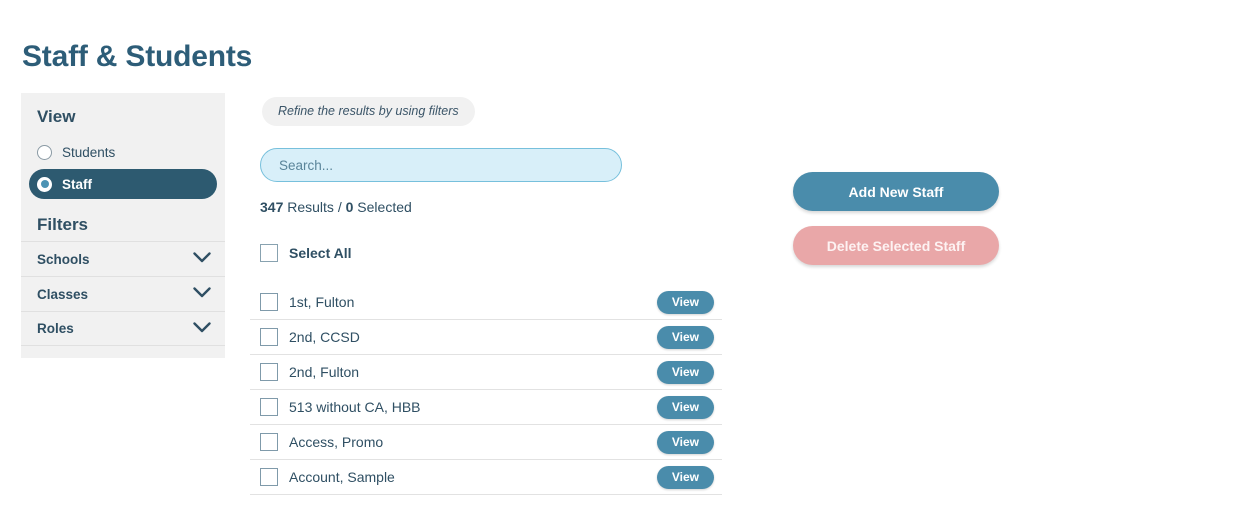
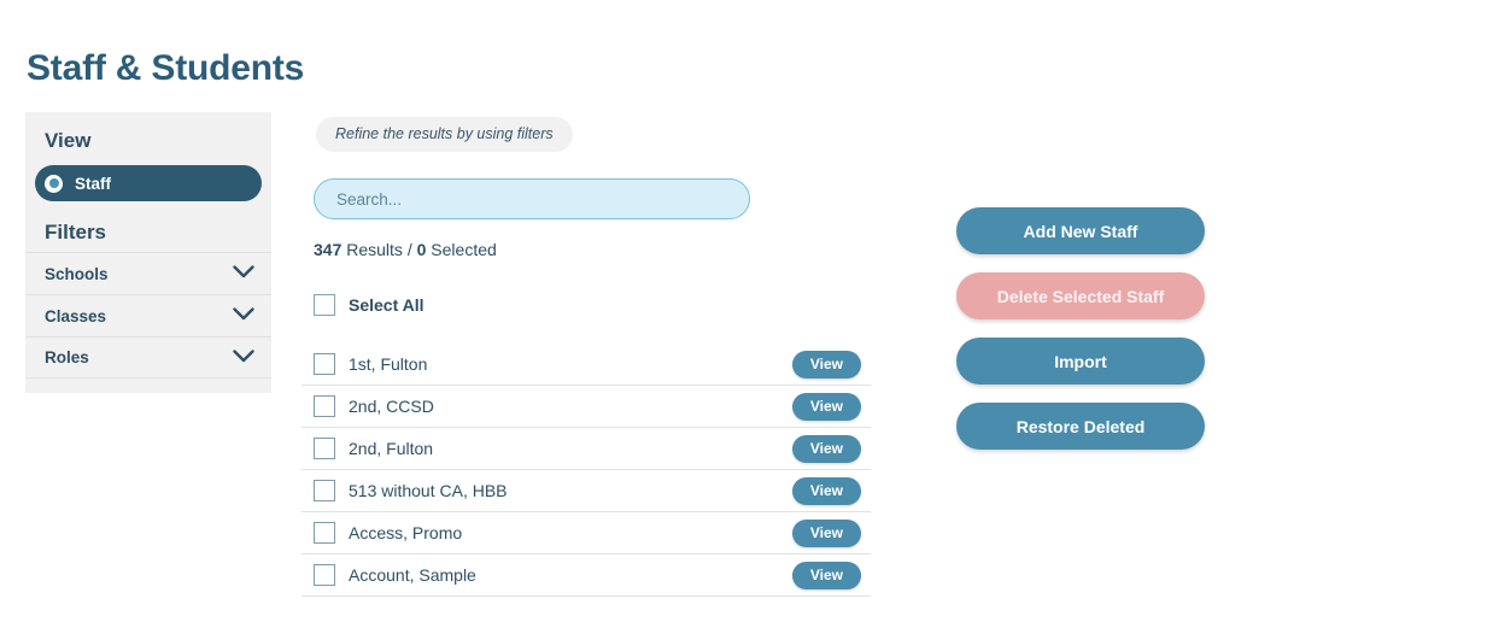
  Staff & Students
  View
- Students
  Staff
  Filters
  Schools
  Classes
  Roles
  Refine the results by using filters
  Search...
  347 Results / 0 Selected
  Select All
  1st, Fulton
  View
  2nd, CCSD
  View
  2nd, Fulton
  View
  513 without CA, HBB
  View
  Access, Promo
  View
  Account, Sample
  View
  Add New Staff
  Delete Selected Staff
+ Import
+ Restore Deleted
